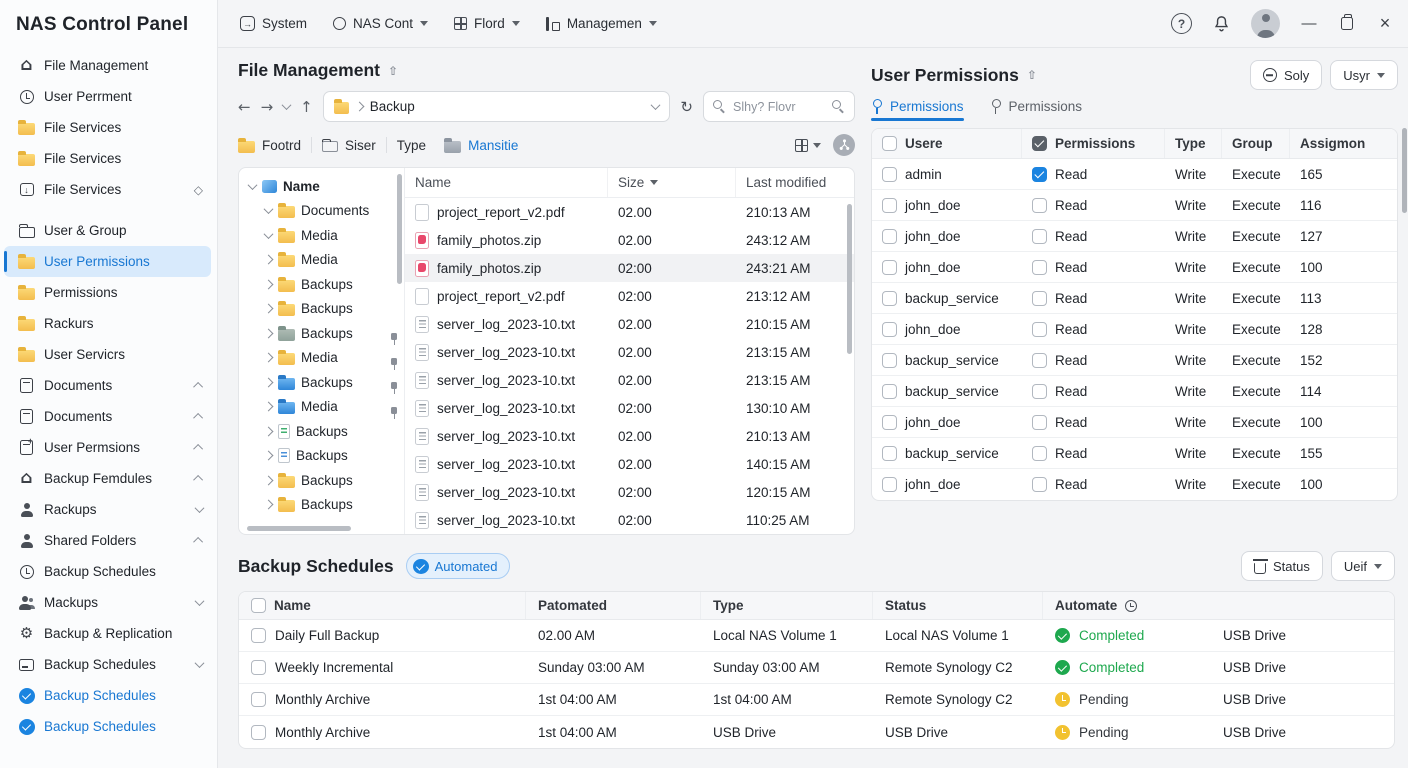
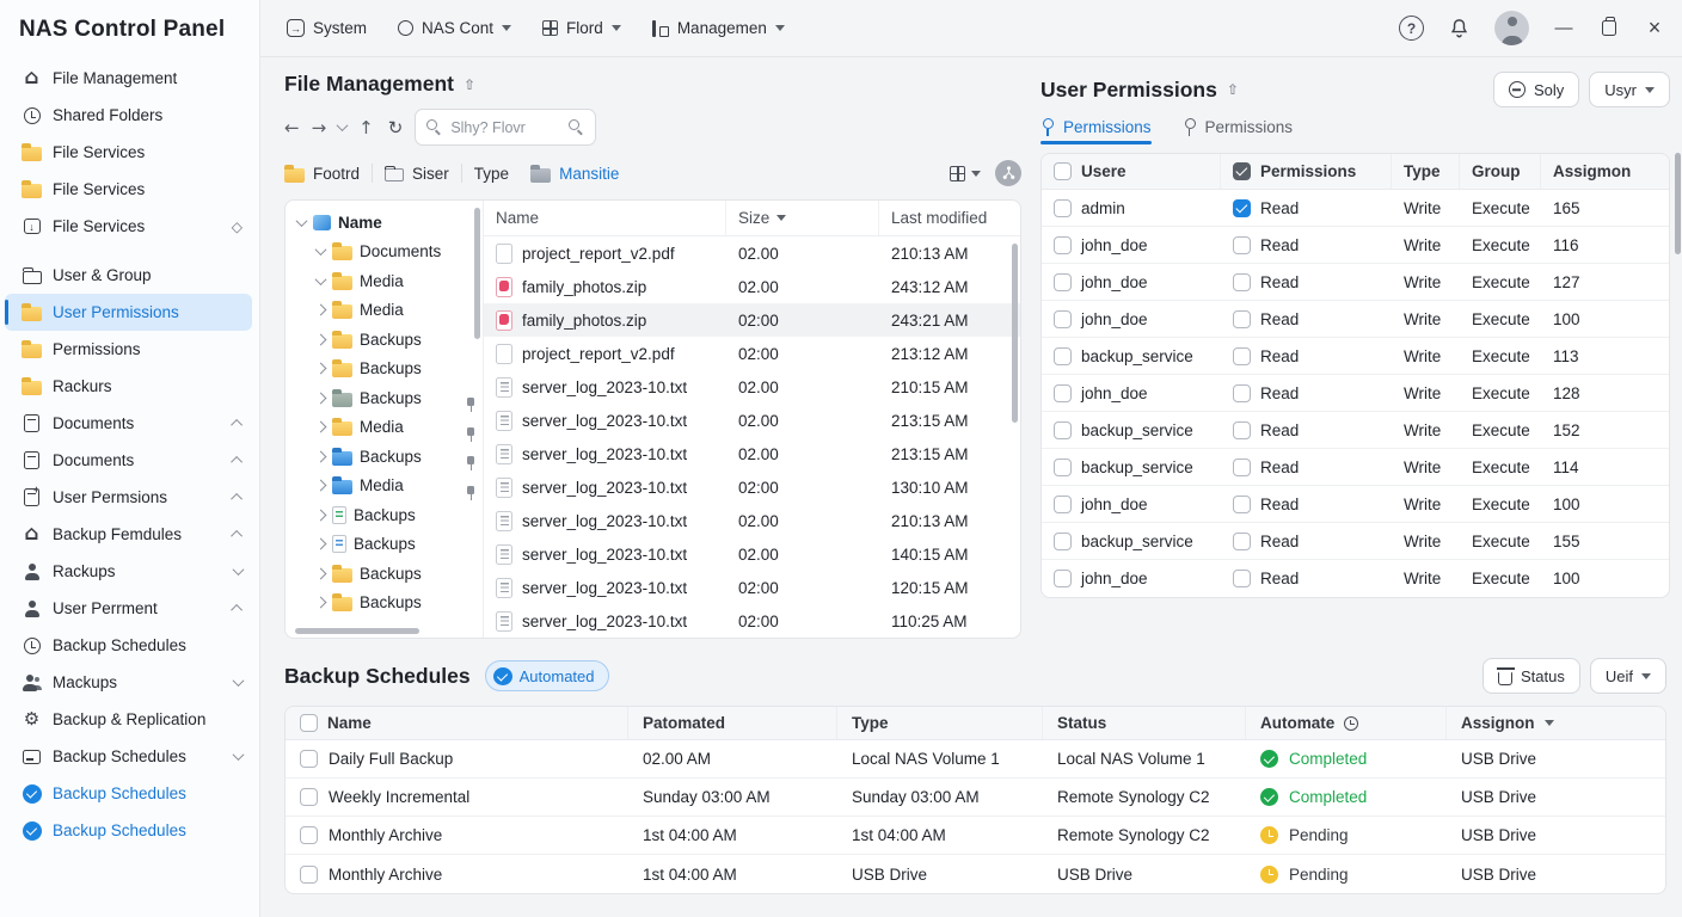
  NAS Control Panel
  File Management
- User Perrment
+ Shared Folders
  File Services
  File Services
  File Services
  User & Group
  User Permissions
  Permissions
  Rackurs
- User Servicrs
  Documents
  Documents
  User Permsions
  Backup Femdules
  Rackups
- Shared Folders
+ User Perrment
  Backup Schedules
  Mackups
  Backup & Replication
  Backup Schedules
  Backup Schedules
  Backup Schedules
  System
  NAS Cont
  Flord
  Managemen
  —
  ×
  File Management
  ⇧
  ←
  →
  ↑
- Backup
  ↻
  Slhy? Flovr
  Footrd
  Siser
  Type
  Mansitie
  Name
  Documents
  Media
  Media
  Backups
  Backups
  Backups
  Media
  Backups
  Media
  Backups
  Backups
  Backups
  Backups
  Name
  Size
  Last modified
  project_report_v2.pdf
  02.00
  210:13 AM
  family_photos.zip
  02.00
  243:12 AM
  family_photos.zip
  02:00
  243:21 AM
  project_report_v2.pdf
  02:00
  213:12 AM
  server_log_2023-10.txt
  02.00
  210:15 AM
  server_log_2023-10.txt
  02.00
  213:15 AM
  server_log_2023-10.txt
  02.00
  213:15 AM
  server_log_2023-10.txt
  02:00
  130:10 AM
  server_log_2023-10.txt
  02.00
  210:13 AM
  server_log_2023-10.txt
  02.00
  140:15 AM
  server_log_2023-10.txt
  02:00
  120:15 AM
  server_log_2023-10.txt
  02:00
  110:25 AM
  User Permissions
  ⇧
  Soly
  Usyr
  Permissions
  Permissions
  Usere
  Permissions
  Type
  Group
  Assigmon
  admin
  Read
  Write
  Execute
  165
  john_doe
  Read
  Write
  Execute
  116
  john_doe
  Read
  Write
  Execute
  127
  john_doe
  Read
  Write
  Execute
  100
  backup_service
  Read
  Write
  Execute
  113
  john_doe
  Read
  Write
  Execute
  128
  backup_service
  Read
  Write
  Execute
  152
  backup_service
  Read
  Write
  Execute
  114
  john_doe
  Read
  Write
  Execute
  100
  backup_service
  Read
  Write
  Execute
  155
  john_doe
  Read
  Write
  Execute
  100
  Backup Schedules
  Automated
  Status
  Ueif
  Name
  Patomated
  Type
  Status
  Automate
+ Assignon
  Daily Full Backup
  02.00 AM
  Local NAS Volume 1
  Local NAS Volume 1
  Completed
  USB Drive
  Weekly Incremental
  Sunday 03:00 AM
  Sunday 03:00 AM
  Remote Synology C2
  Completed
  USB Drive
  Monthly Archive
  1st 04:00 AM
  1st 04:00 AM
  Remote Synology C2
  Pending
  USB Drive
  Monthly Archive
  1st 04:00 AM
  USB Drive
  USB Drive
  Pending
  USB Drive
